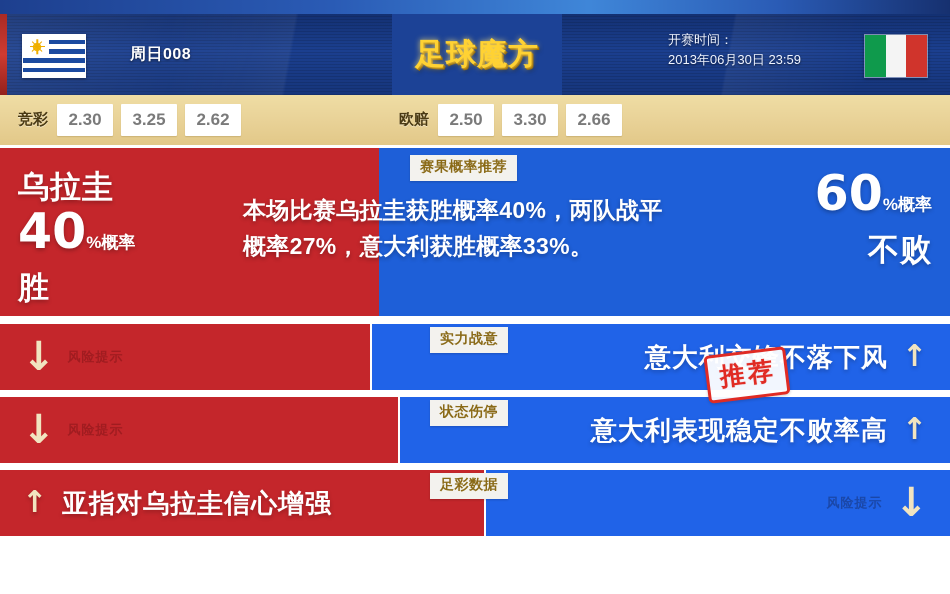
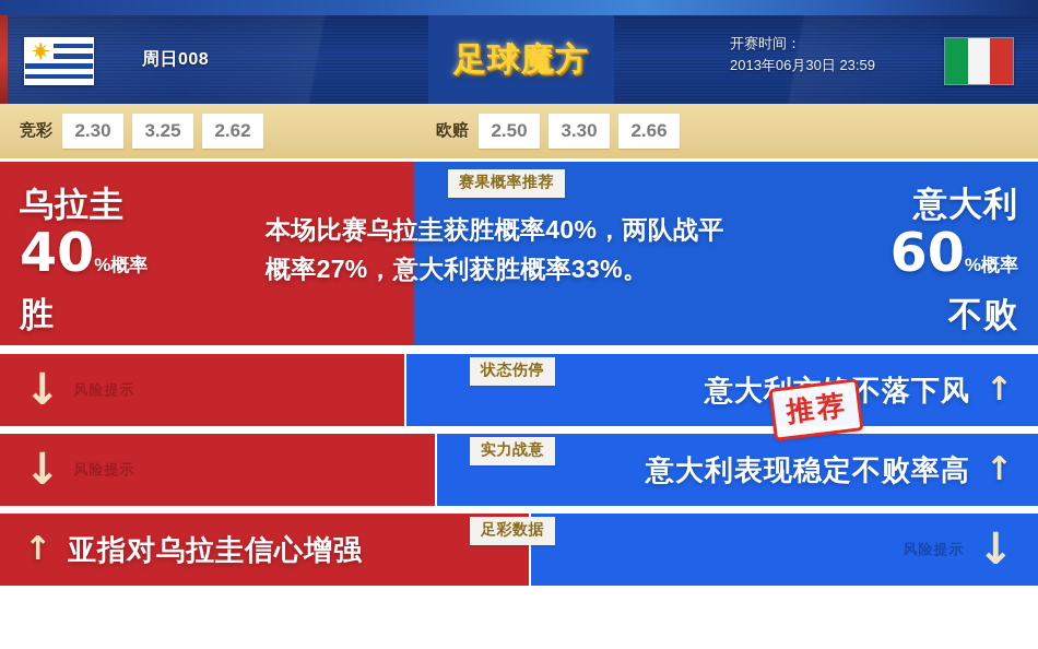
  周日008
  足球魔方
  开赛时间：
  2013年06月30日 23:59
  竞彩
  2.30
  3.25
  2.62
  欧赔
  2.50
  3.30
  2.66
  乌拉圭
  40%概率
  胜
+ 意大利
  60%概率
  不败
  赛果概率推荐
  本场比赛乌拉圭获胜概率40%，两队战平概率27%，意大利获胜概率33%。
  ↓
  风险提示
  ↑
- 实力战意
+ 状态伤停
  ↓
  风险提示
  意大利表现稳定不败率高
  ↑
- 状态伤停
+ 实力战意
  ↑
  亚指对乌拉圭信心增强
  风险提示
  ↓
  足彩数据
